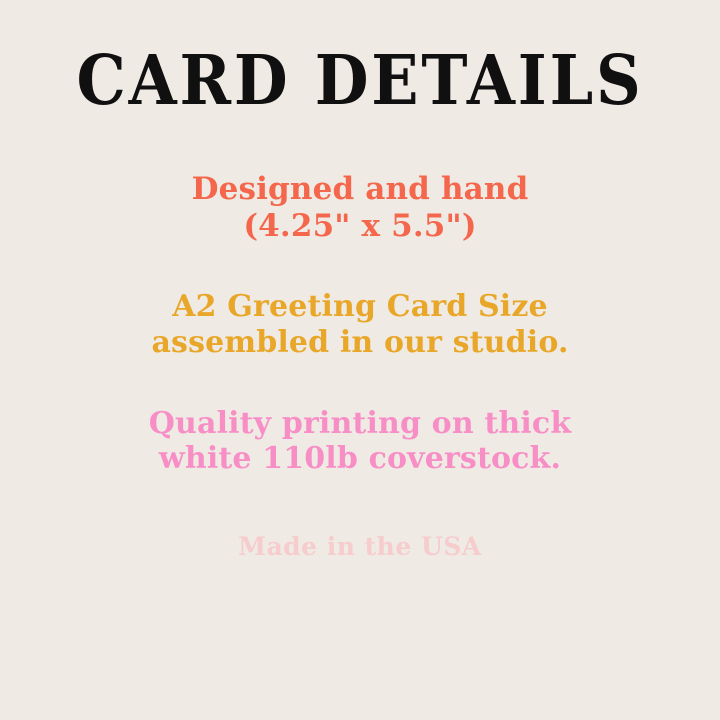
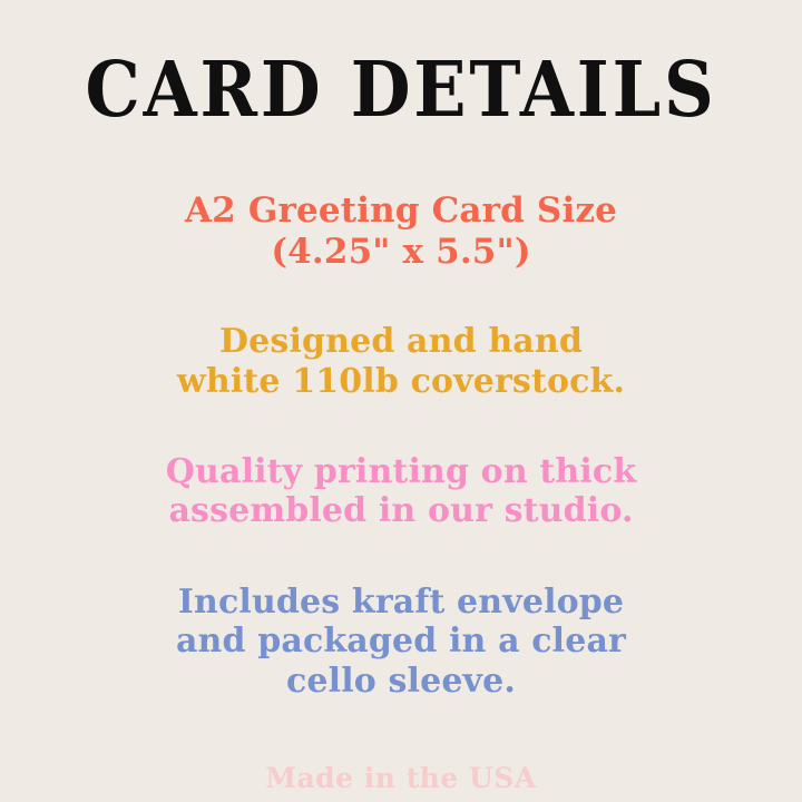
  CARD DETAILS
- Designed and hand
+ A2 Greeting Card Size
  (4.25" x 5.5")
- A2 Greeting Card Size
+ Designed and hand
- assembled in our studio.
+ white 110lb coverstock.
  Quality printing on thick
- white 110lb coverstock.
+ assembled in our studio.
+ Includes kraft envelope
+ and packaged in a clear
+ cello sleeve.
  Made in the USA
